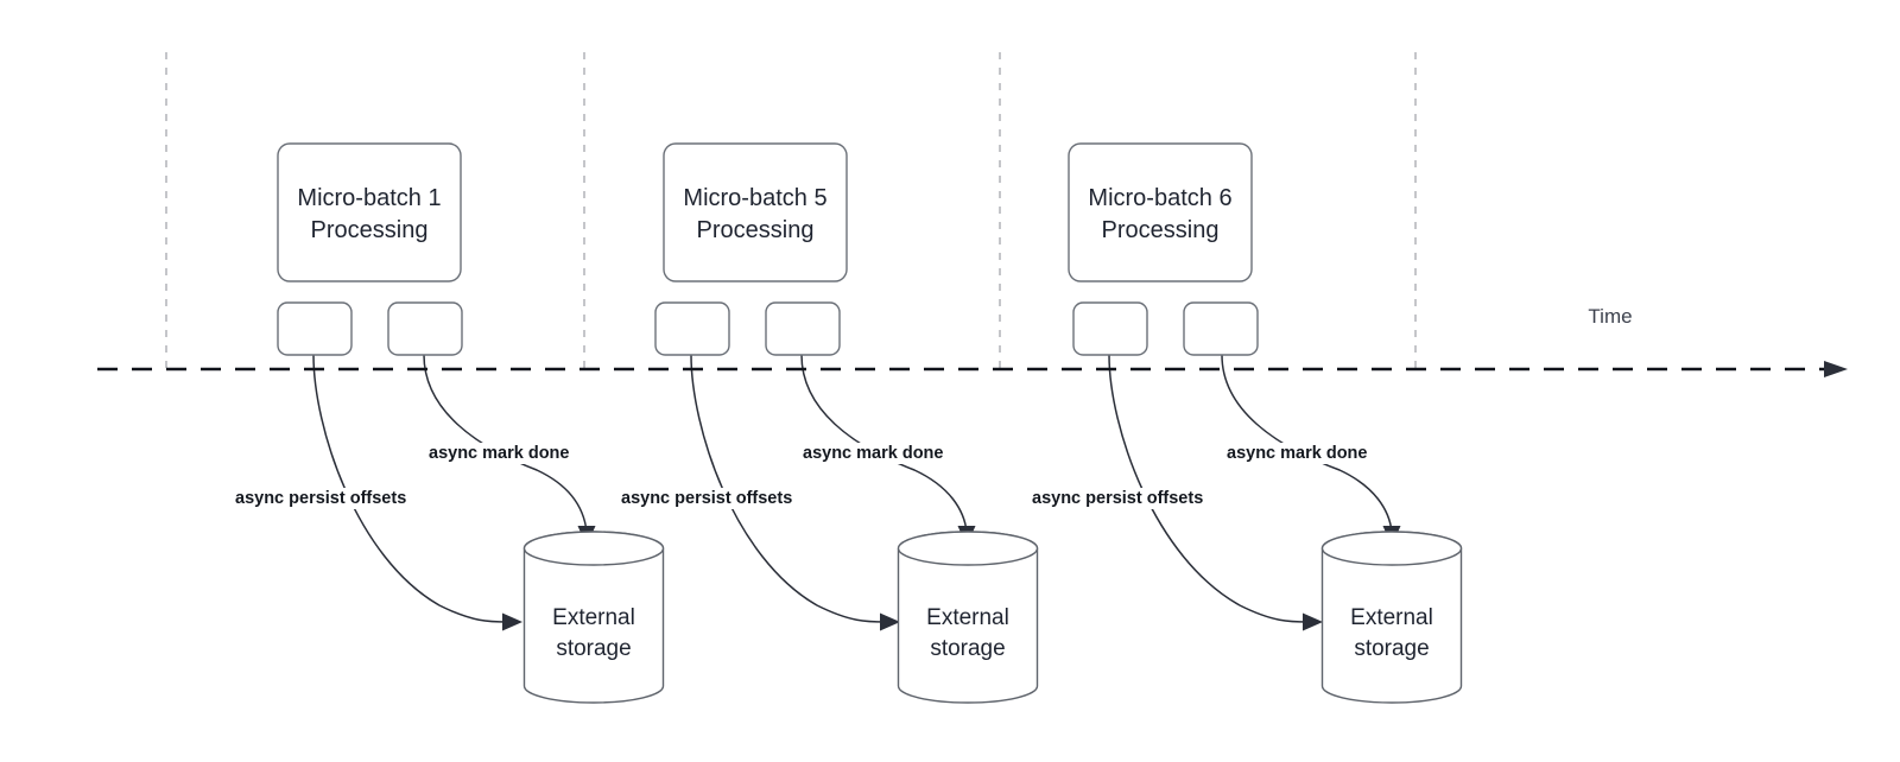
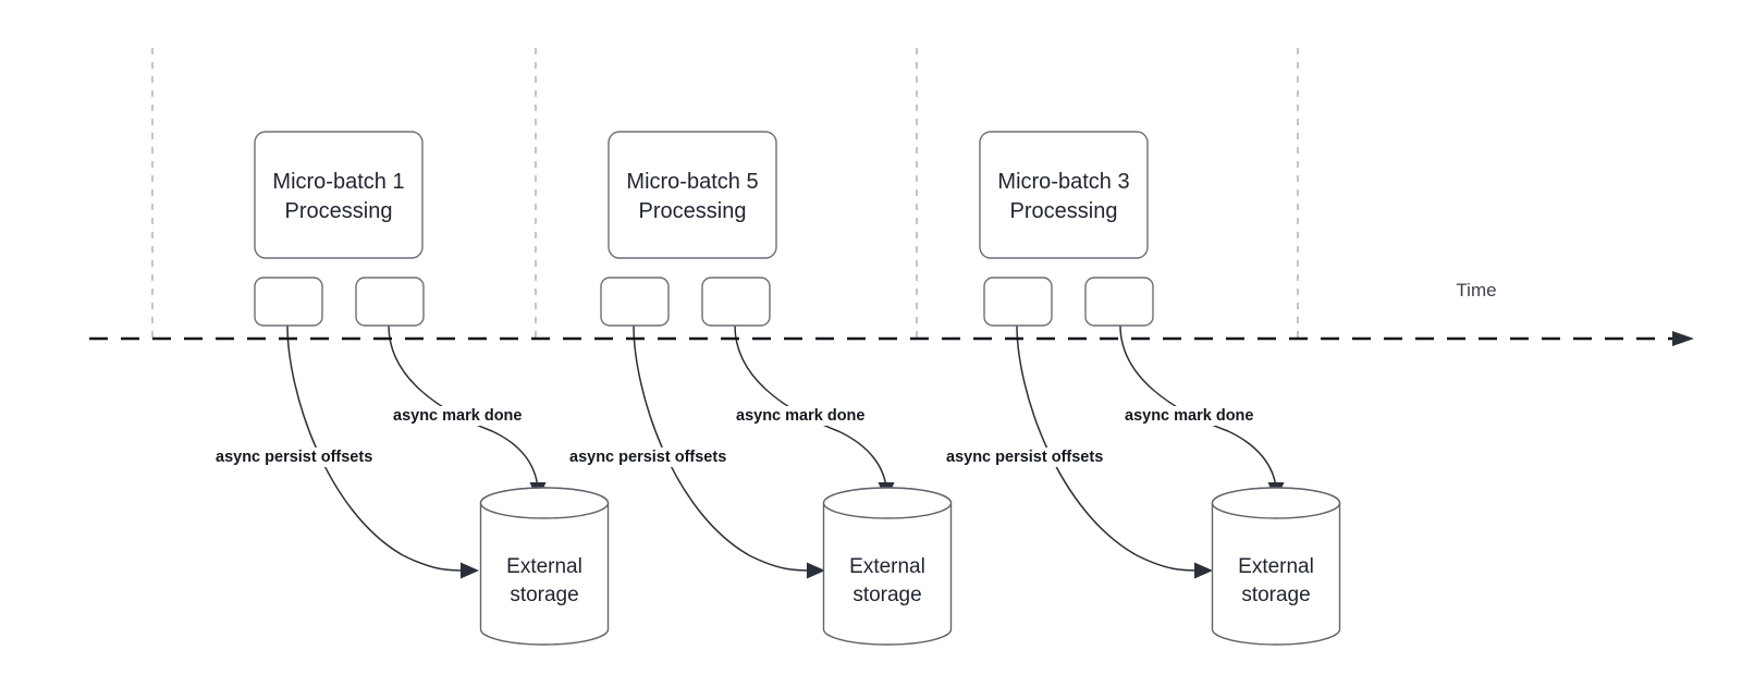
  Time
  Micro-batch 1
  Processing
  External
  storage
  Micro-batch 5
  Processing
  External
  storage
- Micro-batch 6
+ Micro-batch 3
  Processing
  External
  storage
  async persist offsets
  async mark done
  async persist offsets
  async mark done
  async persist offsets
  async mark done
